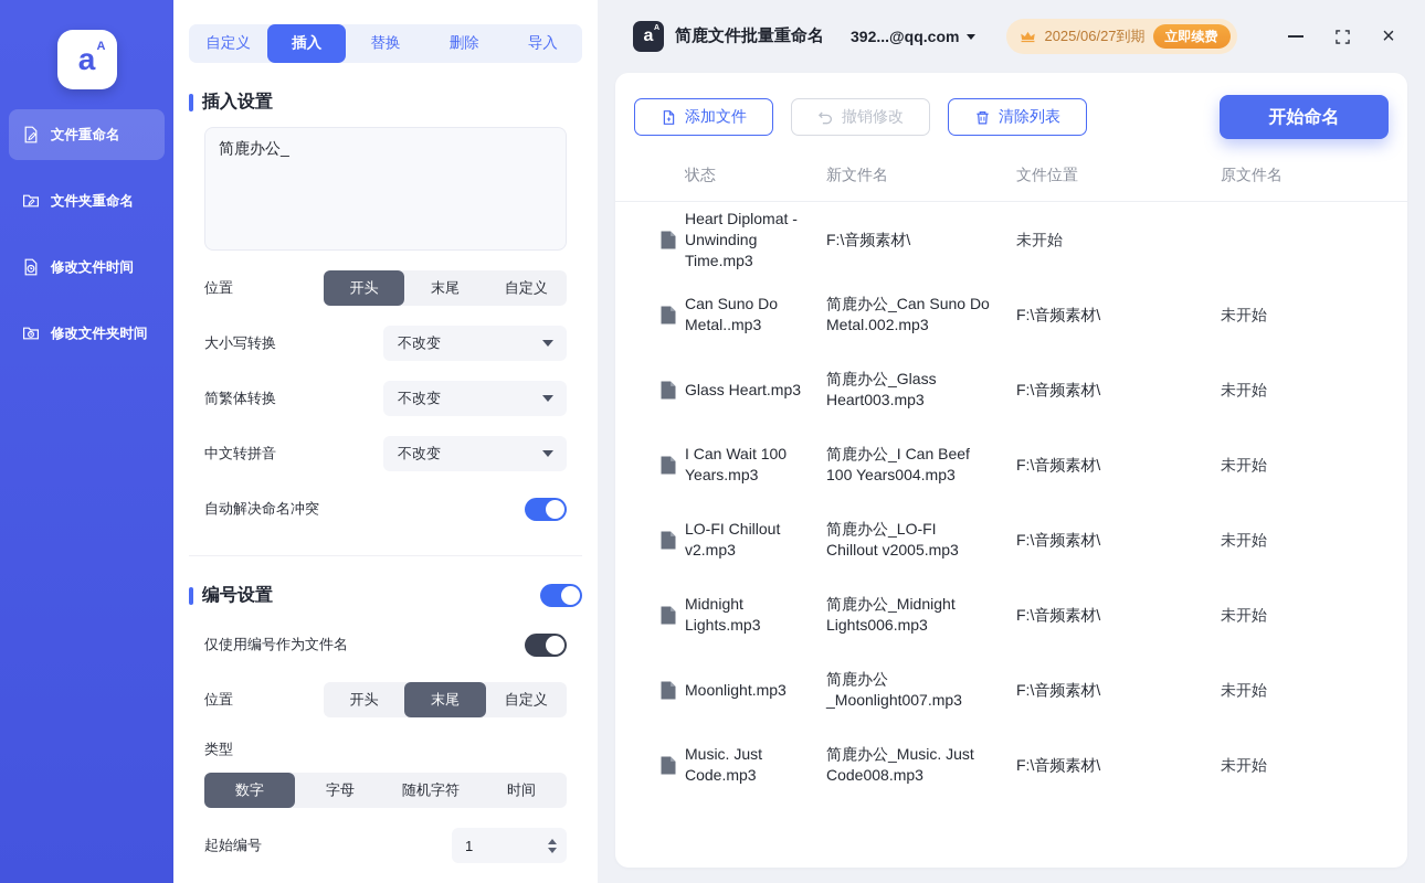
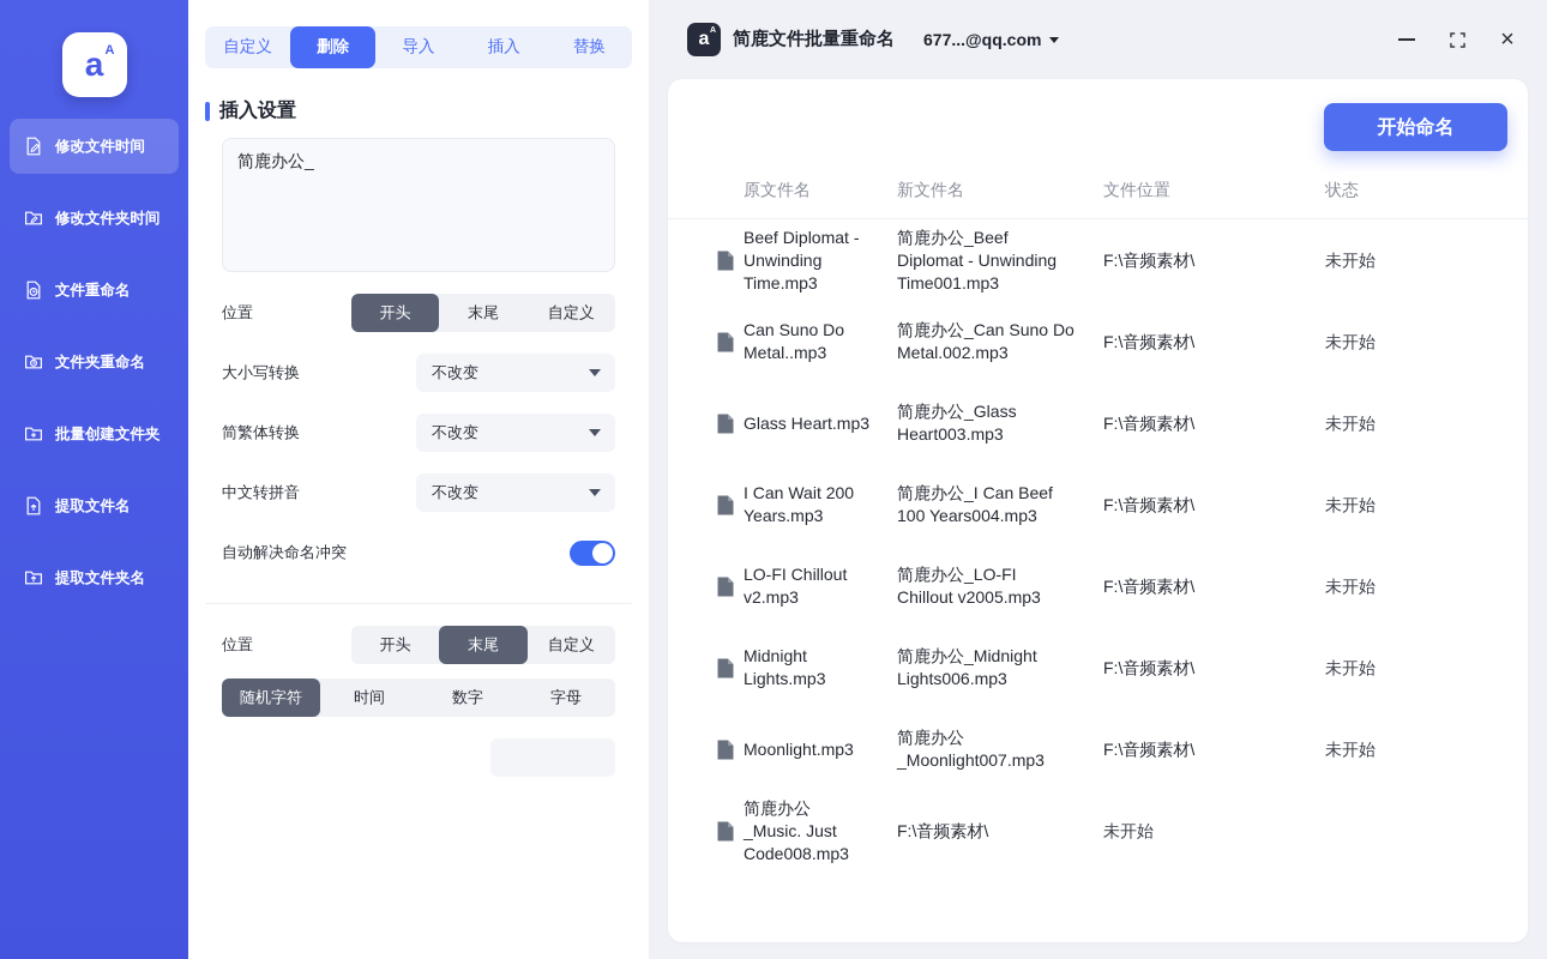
  a
  A
- 文件重命名
+ 修改文件时间
- 文件夹重命名
+ 修改文件夹时间
- 修改文件时间
+ 文件重命名
- 修改文件夹时间
+ 文件夹重命名
+ 批量创建文件夹
+ 提取文件名
+ 提取文件夹名
  自定义
- 插入
+ 删除
- 替换
+ 导入
- 删除
+ 插入
- 导入
+ 替换
  插入设置
  简鹿办公_
  位置
  开头
  末尾
  自定义
  大小写转换
  不改变
  简繁体转换
  不改变
  中文转拼音
  不改变
  自动解决命名冲突
- 编号设置
- 仅使用编号作为文件名
  位置
  开头
  末尾
  自定义
- 类型
- 数字
+ 随机字符
- 字母
+ 时间
- 随机字符
+ 数字
- 时间
+ 字母
- 起始编号
- 1
  a
  简鹿文件批量重命名
- 392...@qq.com
+ 677...@qq.com
- 2025/06/27到期
- 立即续费
  ×
- 添加文件
- 撤销修改
- 清除列表
  开始命名
- 状态
+ 原文件名
  新文件名
  文件位置
- 原文件名
+ 状态
- Heart Diplomat - Unwinding Time.mp3
+ Beef Diplomat - Unwinding Time.mp3
+ 简鹿办公_Beef Diplomat - Unwinding Time001.mp3
  F:\音频素材\
  未开始
  Can Suno Do Metal..mp3
  简鹿办公_Can Suno Do Metal.002.mp3
  F:\音频素材\
  未开始
  Glass Heart.mp3
  简鹿办公_Glass Heart003.mp3
  F:\音频素材\
  未开始
- I Can Wait 100 Years.mp3
+ I Can Wait 200 Years.mp3
  简鹿办公_I Can Beef 100 Years004.mp3
  F:\音频素材\
  未开始
  LO-FI Chillout v2.mp3
  简鹿办公_LO-FI Chillout v2005.mp3
  F:\音频素材\
  未开始
  Midnight Lights.mp3
  简鹿办公_Midnight Lights006.mp3
  F:\音频素材\
  未开始
  Moonlight.mp3
  简鹿办公_Moonlight007.mp3
  F:\音频素材\
  未开始
- Music. Just Code.mp3
  简鹿办公_Music. Just Code008.mp3
  F:\音频素材\
  未开始
